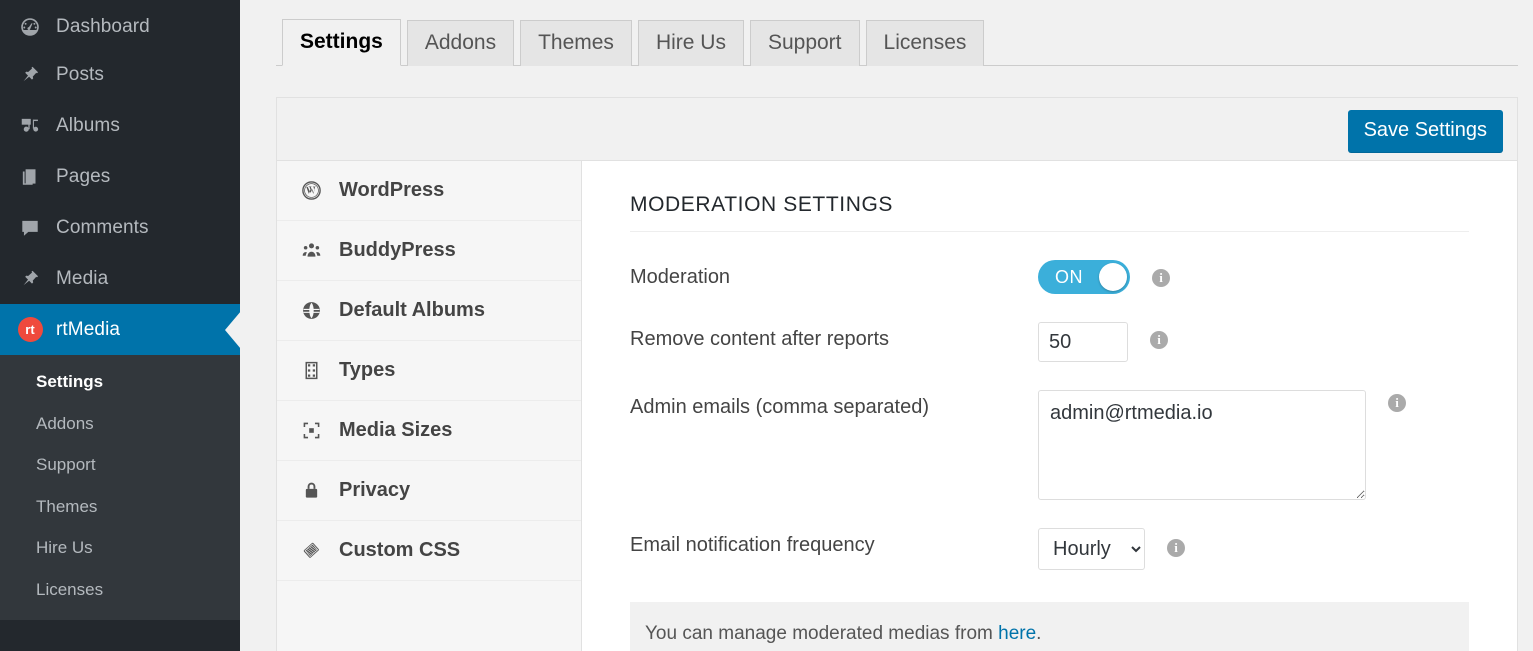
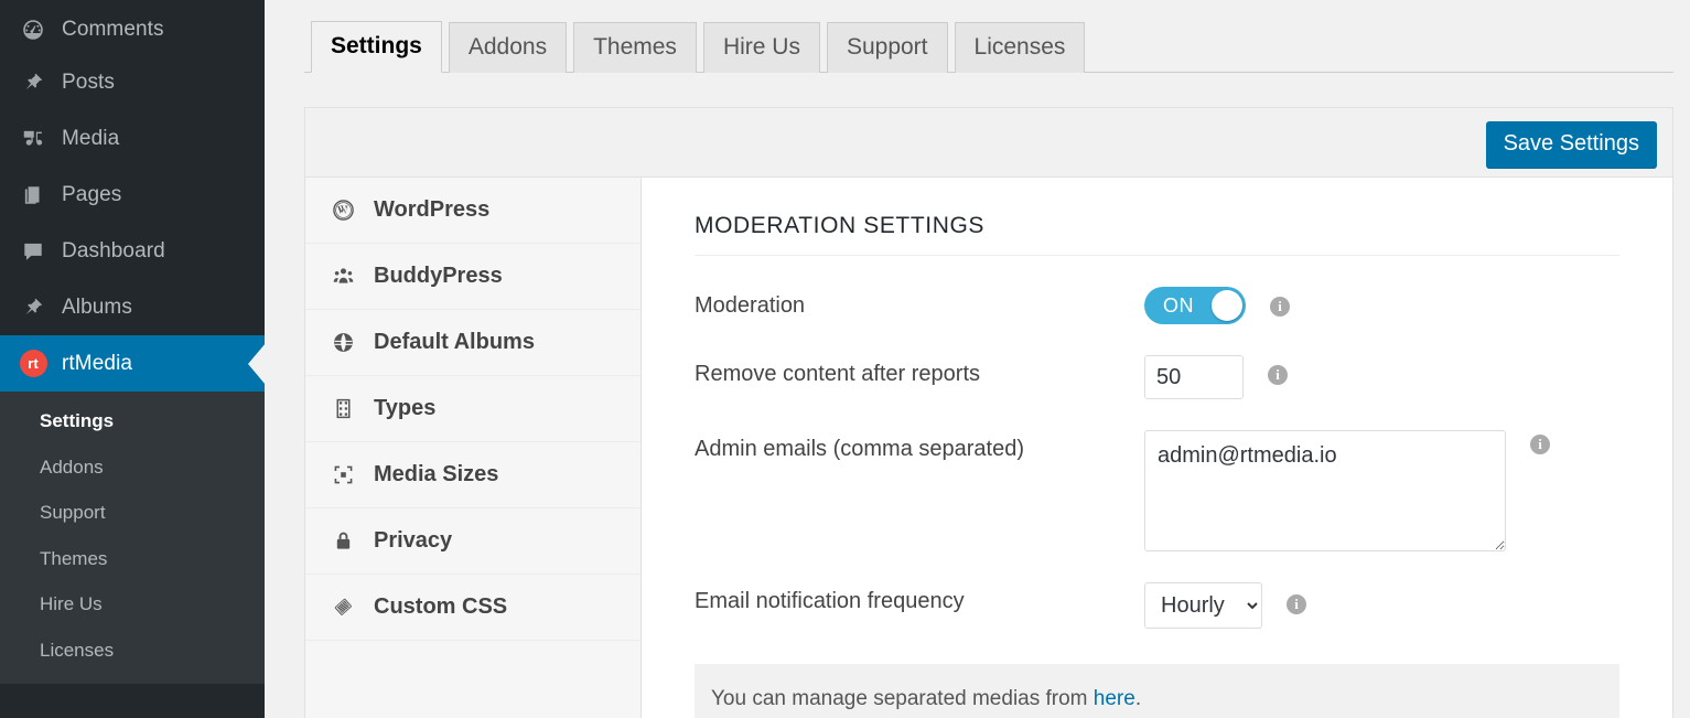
- Dashboard
+ Comments
  Posts
- Albums
+ Media
  Pages
- Comments
+ Dashboard
- Media
+ Albums
  rt
  rtMedia
  Settings
  Addons
  Support
  Themes
  Hire Us
  Licenses
  Settings
  Addons
  Themes
  Hire Us
  Support
  Licenses
  Save Settings
  WordPress
  BuddyPress
  Default Albums
  Types
  Media Sizes
  Privacy
  Custom CSS
  MODERATION SETTINGS
  Moderation
  ON
  i
  Remove content after reports
  50
  i
  Admin emails (comma separated)
  admin@rtmedia.io
  i
  Email notification frequency
  Hourly
  i
- You can manage moderated medias from here.
+ You can manage separated medias from here.
